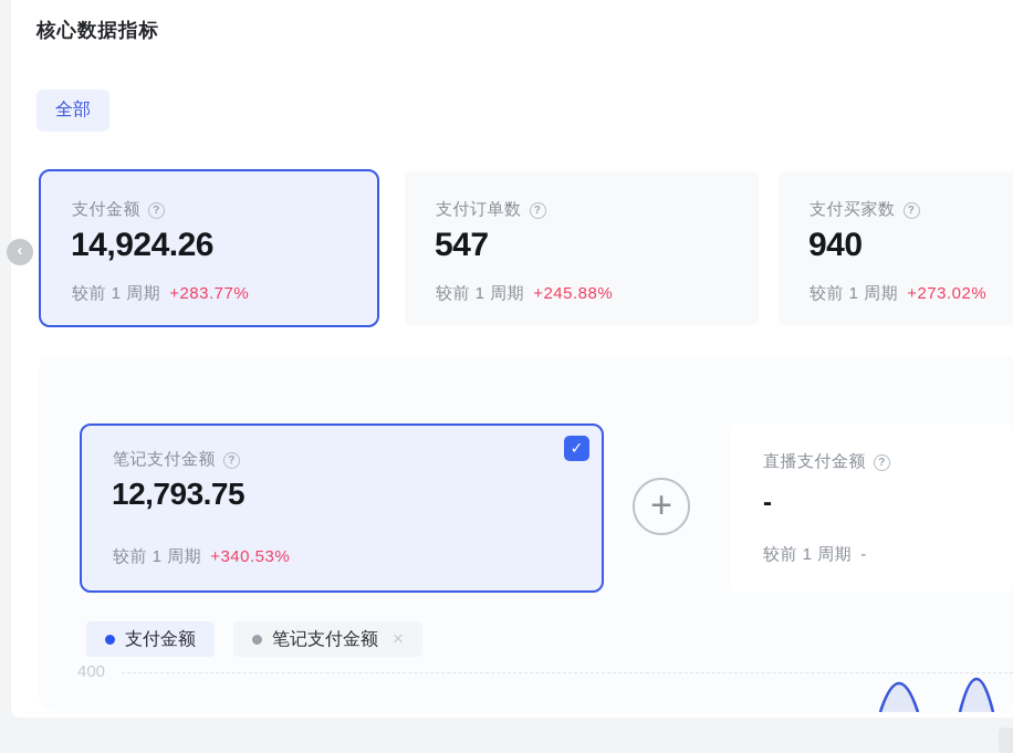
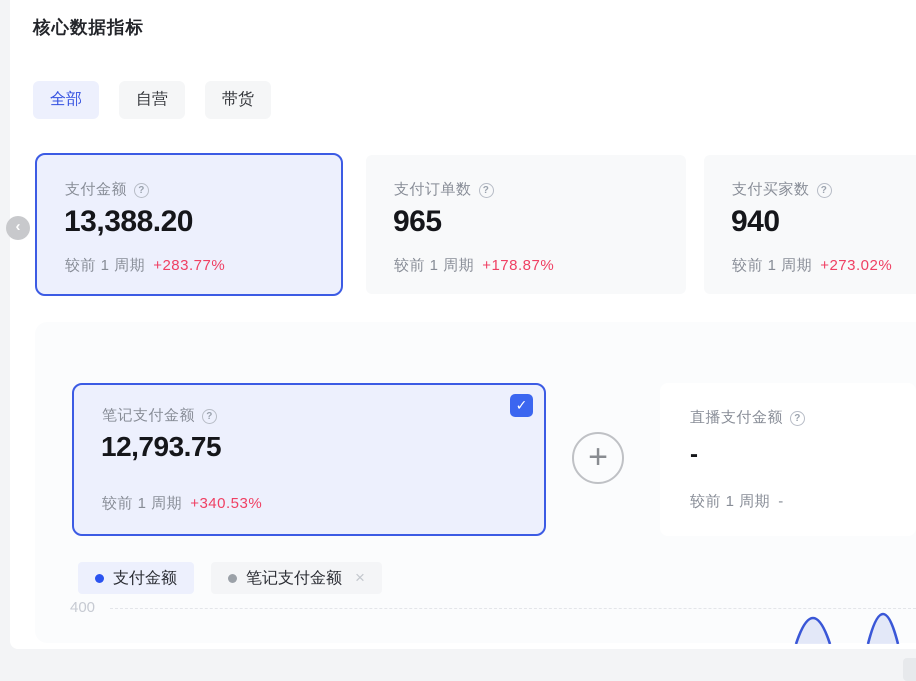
  核心数据指标
  全部
+ 自营
+ 带货
  ‹
  支付金额
  ?
- 14,924.26
+ 13,388.20
  较前 1 周期
  +283.77%
  支付订单数
  ?
- 547
+ 965
  较前 1 周期
- +245.88%
+ +178.87%
  支付买家数
  ?
  940
  较前 1 周期
  +273.02%
  笔记支付金额
  ?
  12,793.75
  较前 1 周期
  +340.53%
  ✓
  +
  直播支付金额
  ?
  -
  较前 1 周期
  -
  支付金额
  笔记支付金额
  ×
  400
